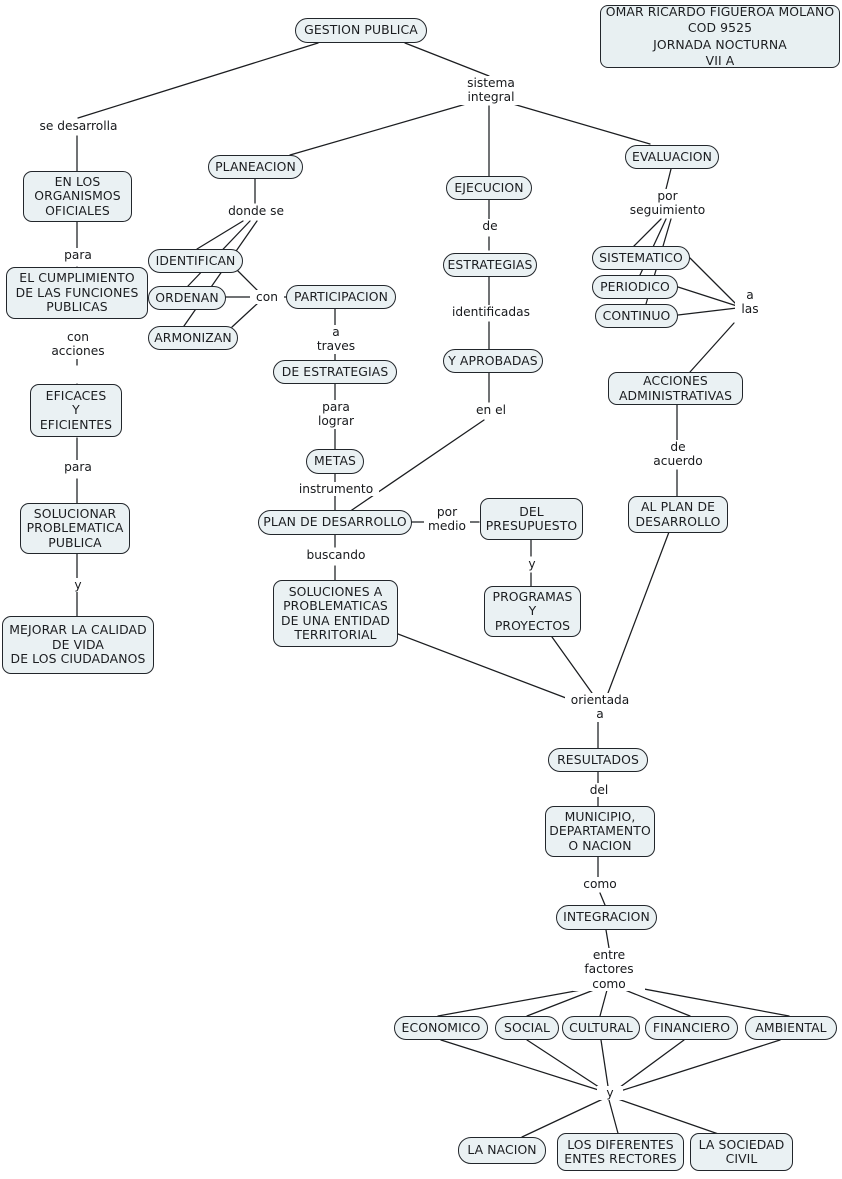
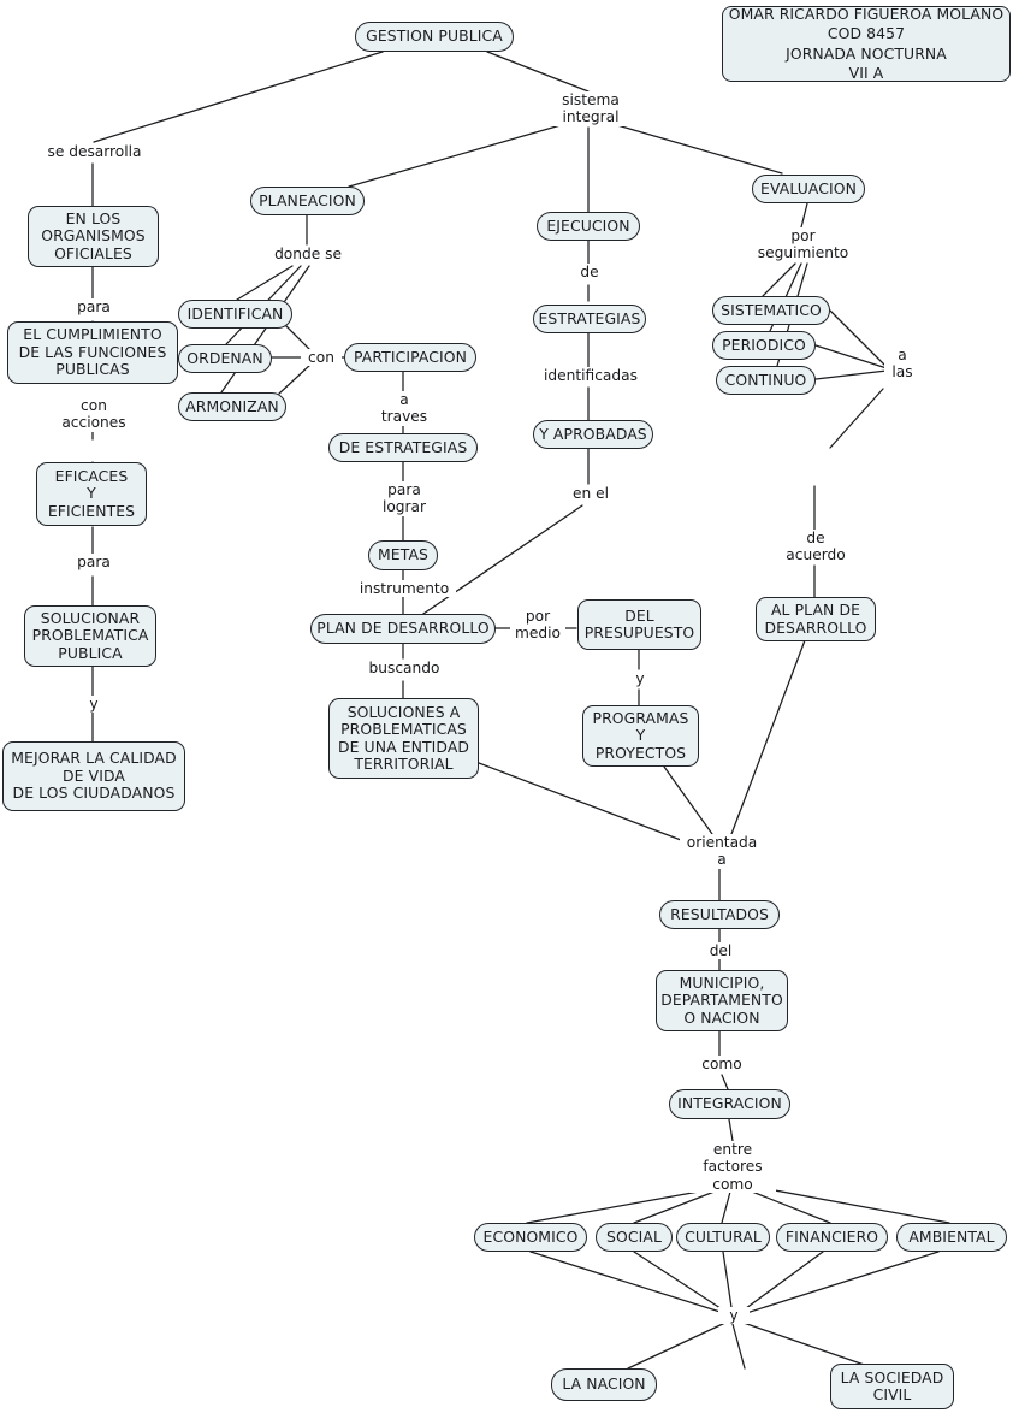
  OMAR RICARDO FIGUEROA MOLANO
- COD 9525
+ COD 8457
  JORNADA NOCTURNA
  VII A
  GESTION PUBLICA
  EN LOS
  ORGANISMOS
  OFICIALES
  EL CUMPLIMIENTO
  DE LAS FUNCIONES
  PUBLICAS
  EFICACES
  Y
  EFICIENTES
  SOLUCIONAR
  PROBLEMATICA
  PUBLICA
  MEJORAR LA CALIDAD
  DE VIDA
  DE LOS CIUDADANOS
  PLANEACION
  IDENTIFICAN
  ORDENAN
  ARMONIZAN
  PARTICIPACION
  DE ESTRATEGIAS
  METAS
  PLAN DE DESARROLLO
  SOLUCIONES A
  PROBLEMATICAS
  DE UNA ENTIDAD
  TERRITORIAL
  EJECUCION
  ESTRATEGIAS
  Y APROBADAS
  DEL
  PRESUPUESTO
  PROGRAMAS
  Y
  PROYECTOS
  EVALUACION
  SISTEMATICO
  PERIODICO
  CONTINUO
- ACCIONES
- ADMINISTRATIVAS
  AL PLAN DE
  DESARROLLO
  RESULTADOS
  MUNICIPIO,
  DEPARTAMENTO
  O NACION
  INTEGRACION
  ECONOMICO
  SOCIAL
  CULTURAL
  FINANCIERO
  AMBIENTAL
  LA NACION
- LOS DIFERENTES
- ENTES RECTORES
  LA SOCIEDAD
  CIVIL
  se desarrolla
  sistema
  integral
  para
  con
  acciones
  para
  y
  donde se
  con
  a
  traves
  para
  lograr
  instrumento
  buscando
  por
  medio
  de
  identificadas
  en el
  y
  por
  seguimiento
  a
  las
  de
  acuerdo
  orientada
  a
  del
  como
  entre
  factores
  como
  y
